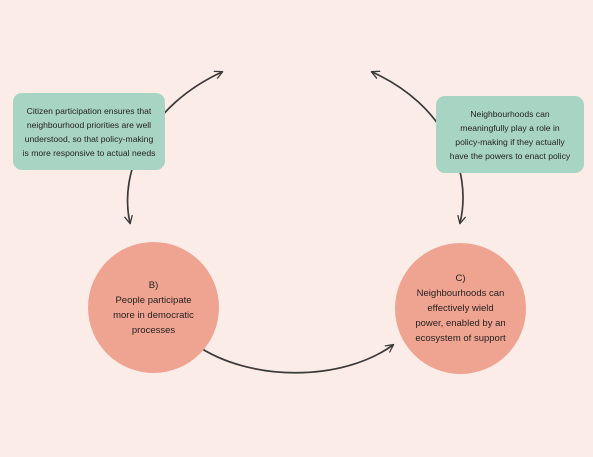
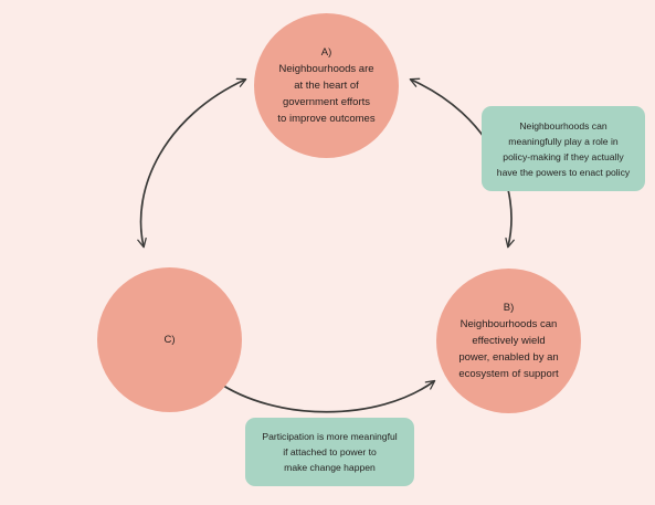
+ A)
+ Neighbourhoods are
+ at the heart of
+ government efforts
+ to improve outcomes
- C)
+ B)
  Neighbourhoods can
  effectively wield
  power, enabled by an
  ecosystem of support
- B)
+ C)
- People participate
- more in democratic
- processes
- Citizen participation ensures that
- neighbourhood priorities are well
- understood, so that policy-making
- is more responsive to actual needs
  Neighbourhoods can
  meaningfully play a role in
  policy-making if they actually
  have the powers to enact policy
+ Participation is more meaningful
+ if attached to power to
+ make change happen
